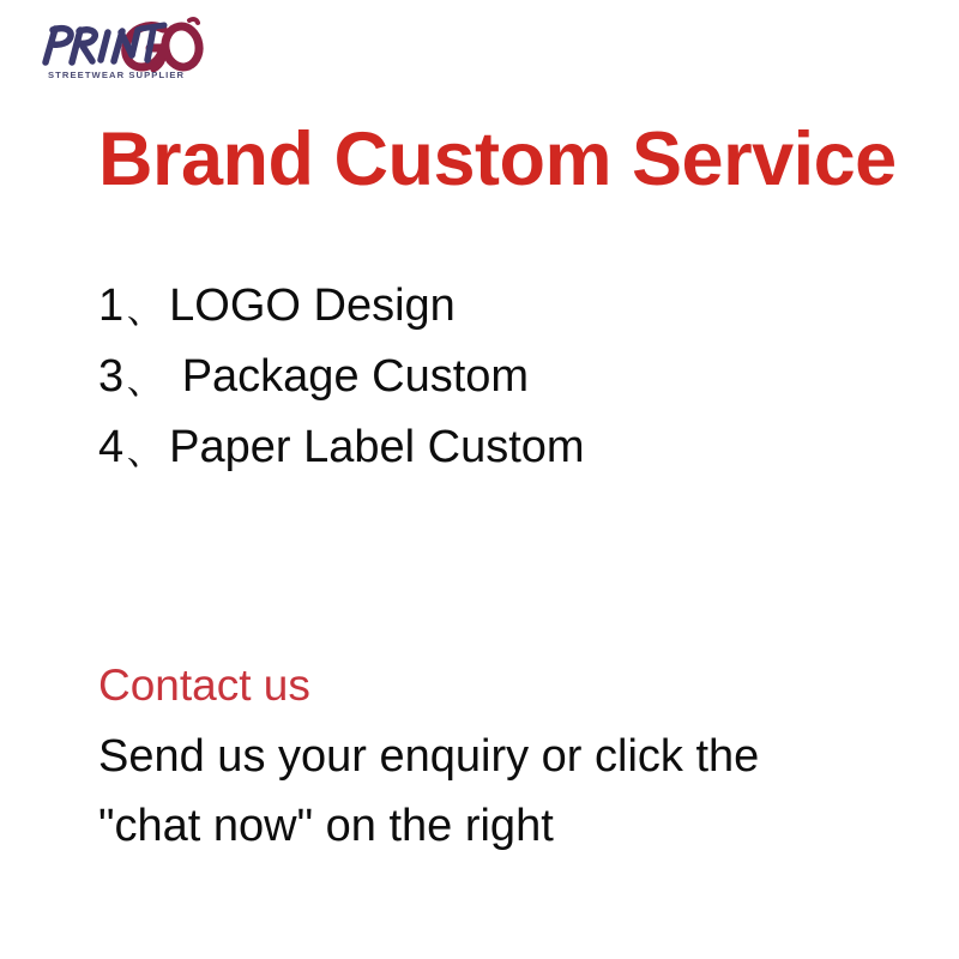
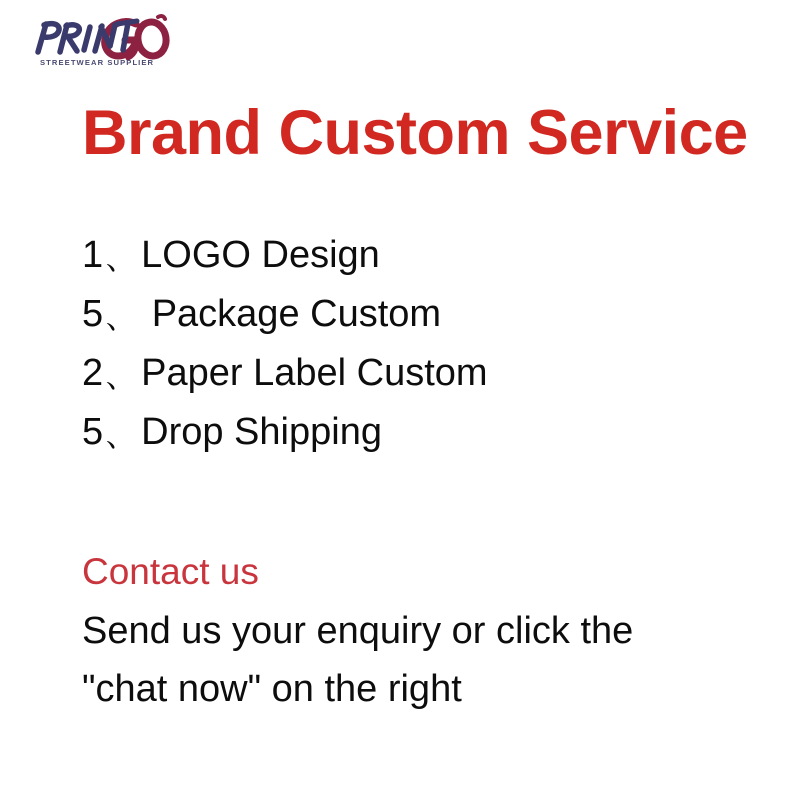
  STREETWEAR SUPPLIER
  Brand Custom Service
  1、LOGO Design
- 3、 Package Custom
+ 5、 Package Custom
- 4、Paper Label Custom
+ 2、Paper Label Custom
+ 5、Drop Shipping
  Contact us
  Send us your enquiry or click the
  "chat now" on the right
